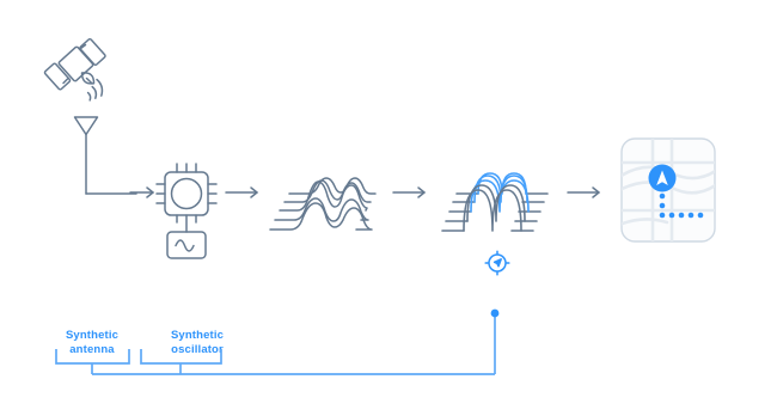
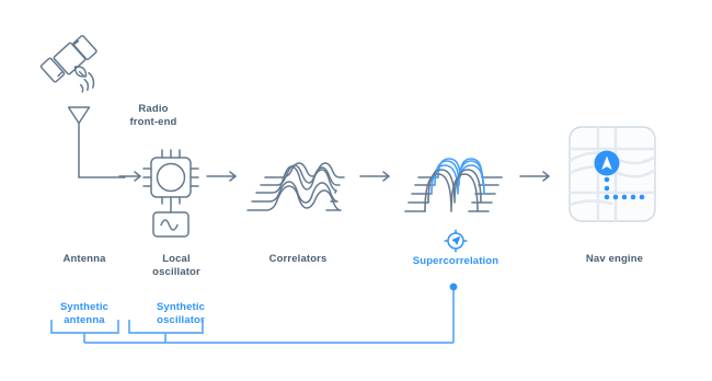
+ Radio
+ front-end
+ Antenna
+ Local
+ oscillator
+ Correlators
+ Supercorrelation
+ Nav engine
  Synthetic
  antenna
  Synthetic
  oscillato
